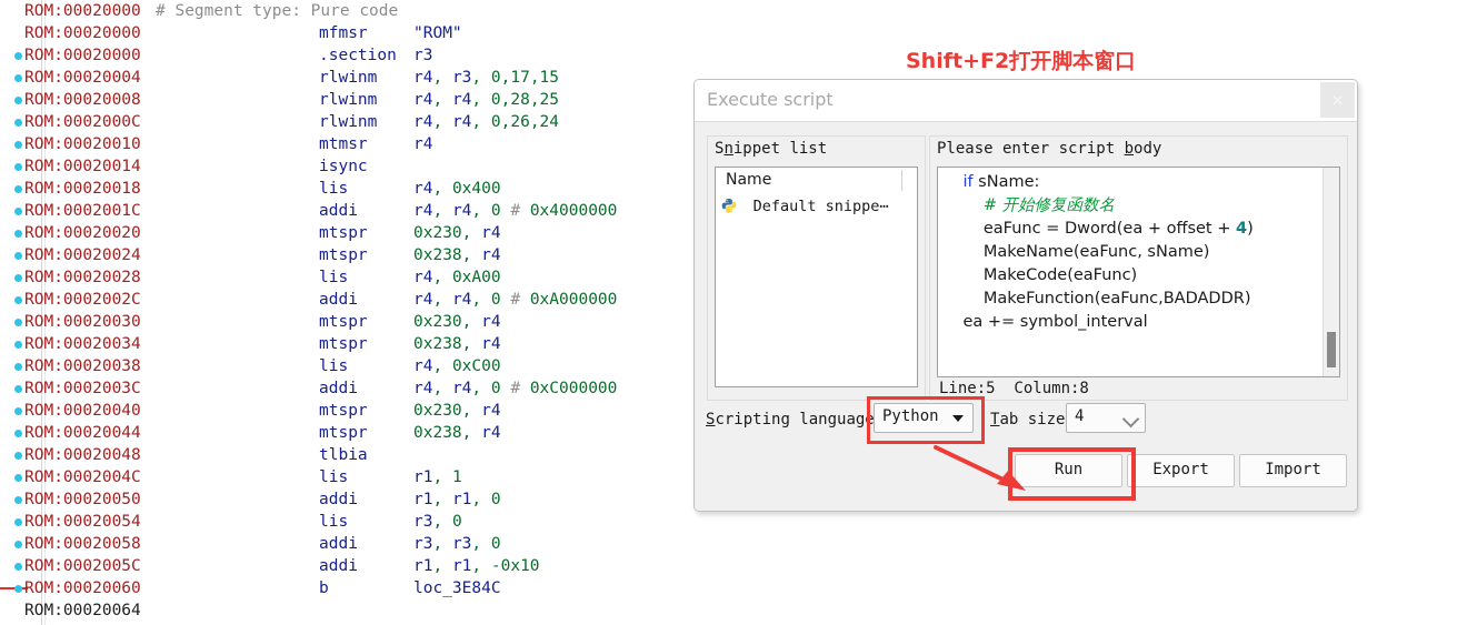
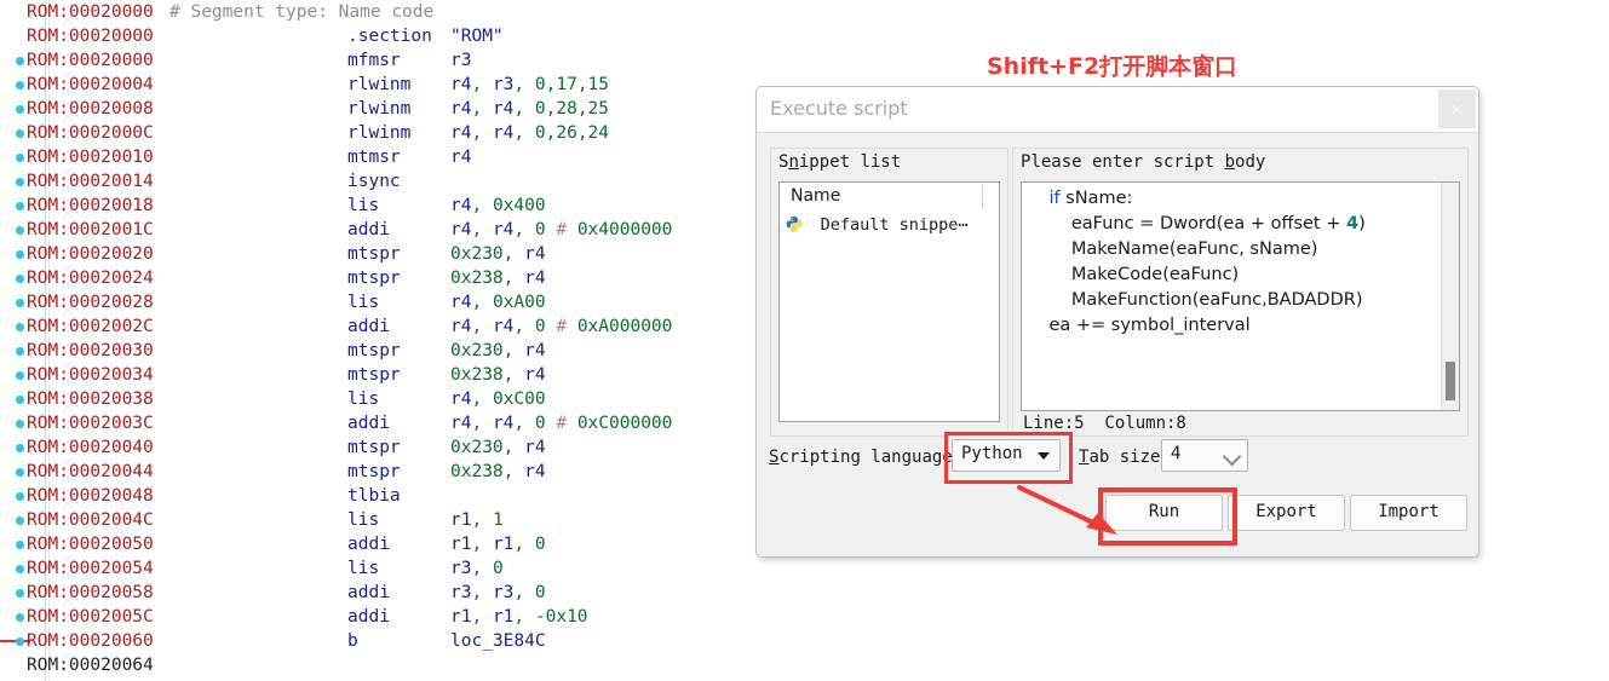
  ROM:00020000
- # Segment type: Pure code
+ # Segment type: Name code
  ROM:00020000
- mfmsr
+ .section
  "ROM"
  ROM:00020000
- .section
+ mfmsr
  r3
  ROM:00020004
  rlwinm
  r4, r3, 0,17,15
  ROM:00020008
  rlwinm
  r4, r4, 0,28,25
  ROM:0002000C
  rlwinm
  r4, r4, 0,26,24
  ROM:00020010
  mtmsr
  r4
  ROM:00020014
  isync
  ROM:00020018
  lis
  r4, 0x400
  ROM:0002001C
  addi
  r4, r4, 0 # 0x4000000
  ROM:00020020
  mtspr
  0x230, r4
  ROM:00020024
  mtspr
  0x238, r4
  ROM:00020028
  lis
  r4, 0xA00
  ROM:0002002C
  addi
  r4, r4, 0 # 0xA000000
  ROM:00020030
  mtspr
  0x230, r4
  ROM:00020034
  mtspr
  0x238, r4
  ROM:00020038
  lis
  r4, 0xC00
  ROM:0002003C
  addi
  r4, r4, 0 # 0xC000000
  ROM:00020040
  mtspr
  0x230, r4
  ROM:00020044
  mtspr
  0x238, r4
  ROM:00020048
  tlbia
  ROM:0002004C
  lis
  r1, 1
  ROM:00020050
  addi
  r1, r1, 0
  ROM:00020054
  lis
  r3, 0
  ROM:00020058
  addi
  r3, r3, 0
  ROM:0002005C
  addi
  r1, r1, -0x10
  ROM:00020060
  b
  loc_3E84C
  ROM:00020064
  Shift+F2打开脚本窗口
  Execute script
  Snippet list
  Name
  Default snippe⋯
  Please enter script body
  if sName:
- # 开始修复函数名
  eaFunc = Dword(ea + offset + 4)
  MakeName(eaFunc, sName)
  MakeCode(eaFunc)
  MakeFunction(eaFunc,BADADDR)
  ea += symbol_interval
  Line:5 Column:8
  Scripting language
  Python
  Tab size
  4
  Run
  Export
  Import
